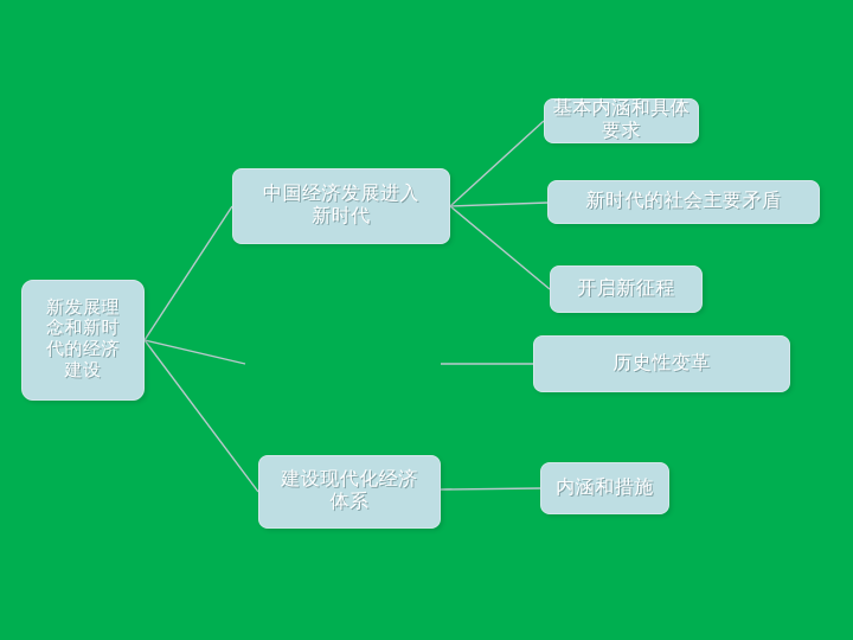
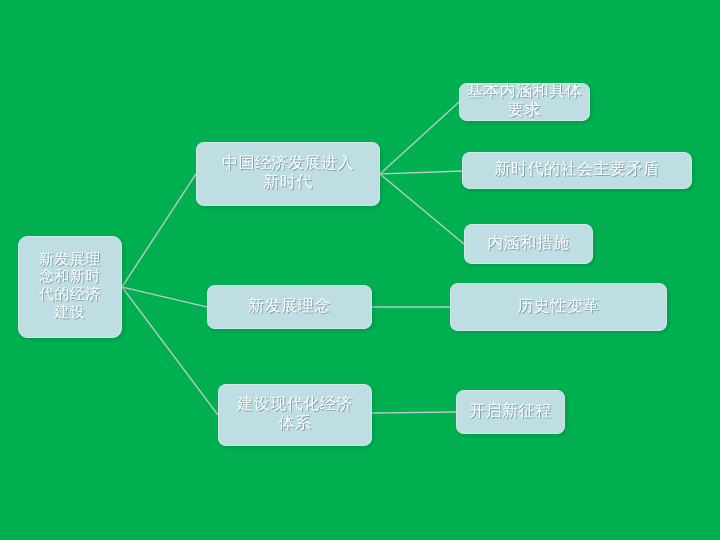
  新发展理
  念和新时
  代的经济
  建设
  中国经济发展进入
  新时代
+ 新发展理念
  建设现代化经济
  体系
  基本内涵和具体要求
  新时代的社会主要矛盾
- 开启新征程
+ 内涵和措施
  历史性变革
- 内涵和措施
+ 开启新征程
